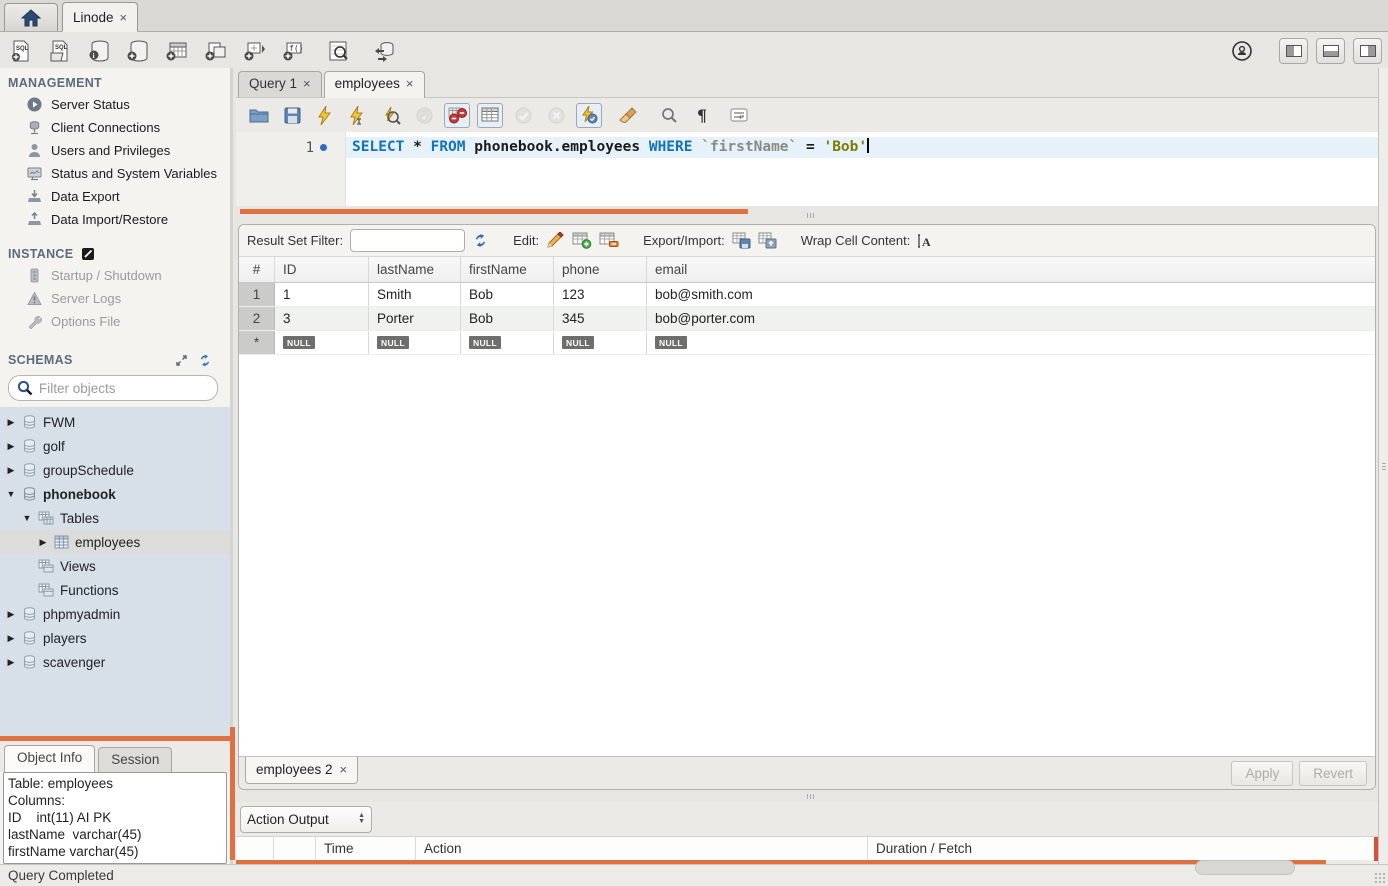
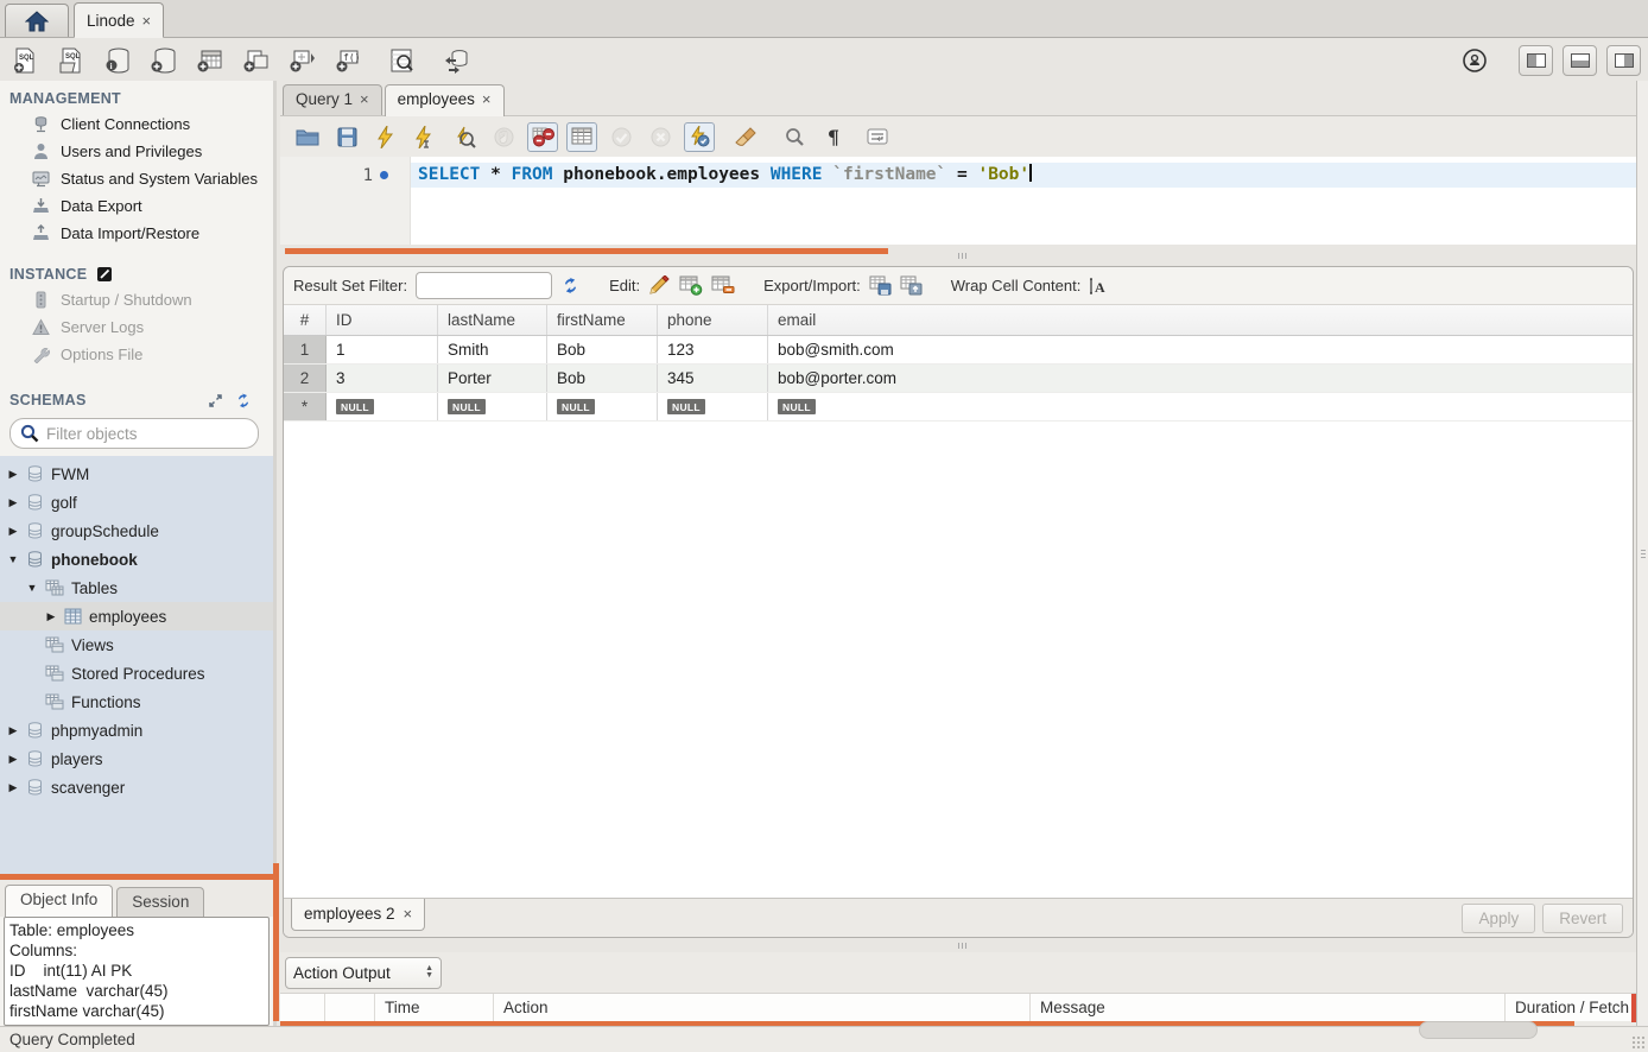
  Linode
  ×
  i
  f()
  MANAGEMENT
- Server Status
  Client Connections
  Users and Privileges
  Status and System Variables
  Data Export
  Data Import/Restore
  INSTANCE
  Startup / Shutdown
  Server Logs
  Options File
  SCHEMAS
  Filter objects
  ▶
  FWM
  ▶
  golf
  ▶
  groupSchedule
  ▼
  phonebook
  ▼
  Tables
  ▶
  employees
  Views
+ Stored Procedures
  Functions
  ▶
  phpmyadmin
  ▶
  players
  ▶
  scavenger
  Object Info
  Session
  Table: employees
  Columns:
  ID int(11) AI PK
  lastName varchar(45)
  firstName varchar(45)
  Query 1
  ×
  employees
  ×
  ¶
  1
  SELECT * FROM phonebook.employees WHERE `firstName` = 'Bob'
  Result Set Filter:
  Edit:
  Export/Import:
  Wrap Cell Content:
  A
  #
  ID
  lastName
  firstName
  phone
  email
  1
  1
  Smith
  Bob
  123
  bob@smith.com
  2
  3
  Porter
  Bob
  345
  bob@porter.com
  *
  NULL
  NULL
  NULL
  NULL
  NULL
  employees 2
  ×
  Apply
  Revert
  Action Output
  Time
  Action
+ Message
  Duration / Fetch
  Query Completed
